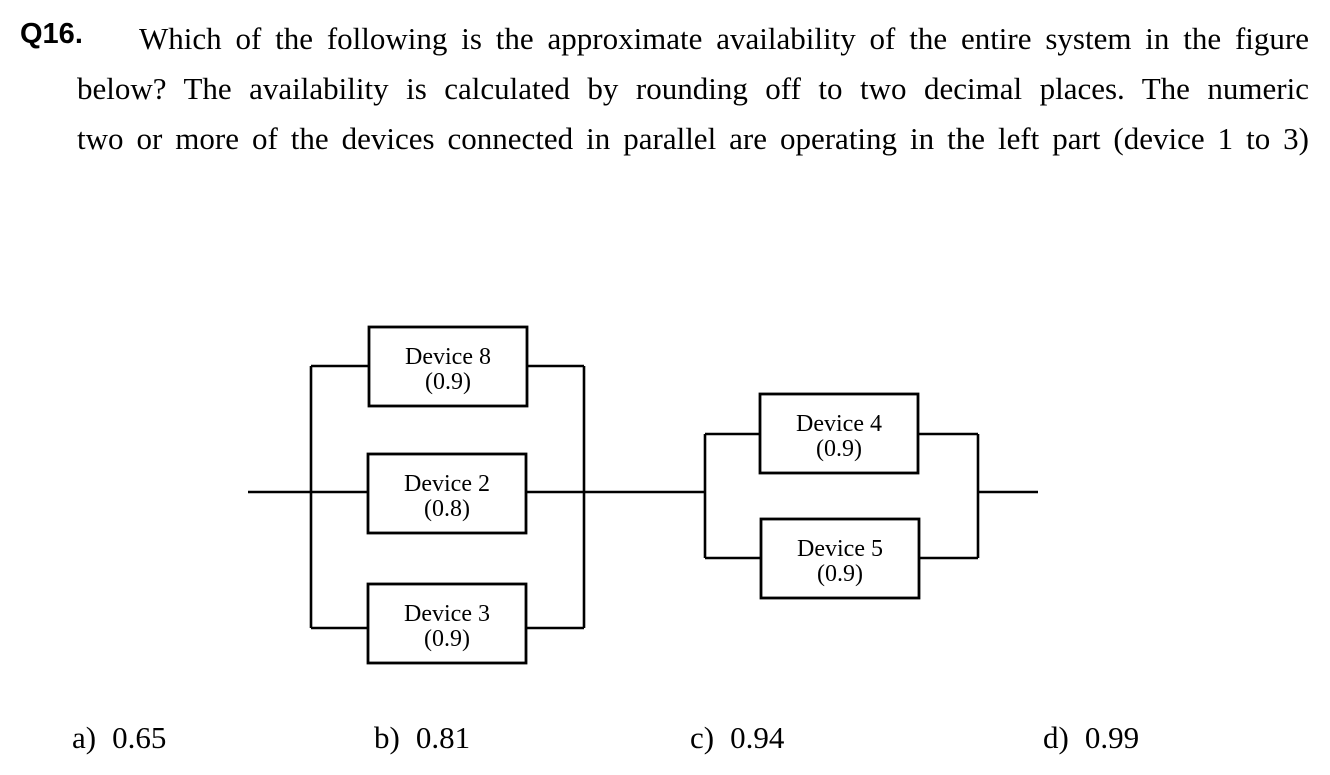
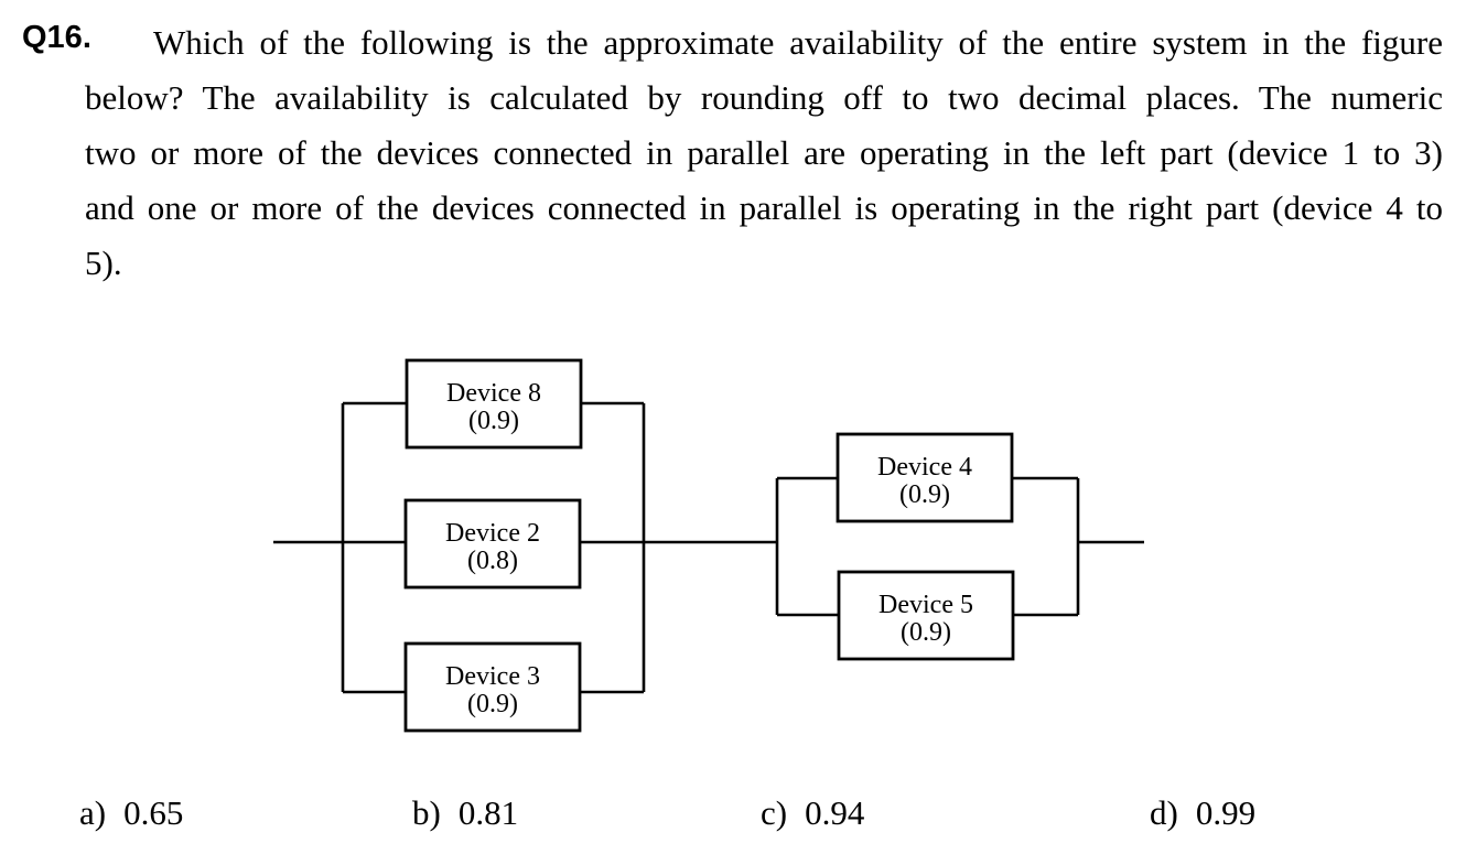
  Q16.
  Which of the following is the approximate availability of the entire system in the figure
  below? The availability is calculated by rounding off to two decimal places. The numeric
  two or more of the devices connected in parallel are operating in the left part (device 1 to 3)
+ and one or more of the devices connected in parallel is operating in the right part (device 4 to
+ 5).
  Device 8
  (0.9)
  Device 2
  (0.8)
  Device 3
  (0.9)
  Device 4
  (0.9)
  Device 5
  (0.9)
  a) 0.65
  b) 0.81
  c) 0.94
  d) 0.99
